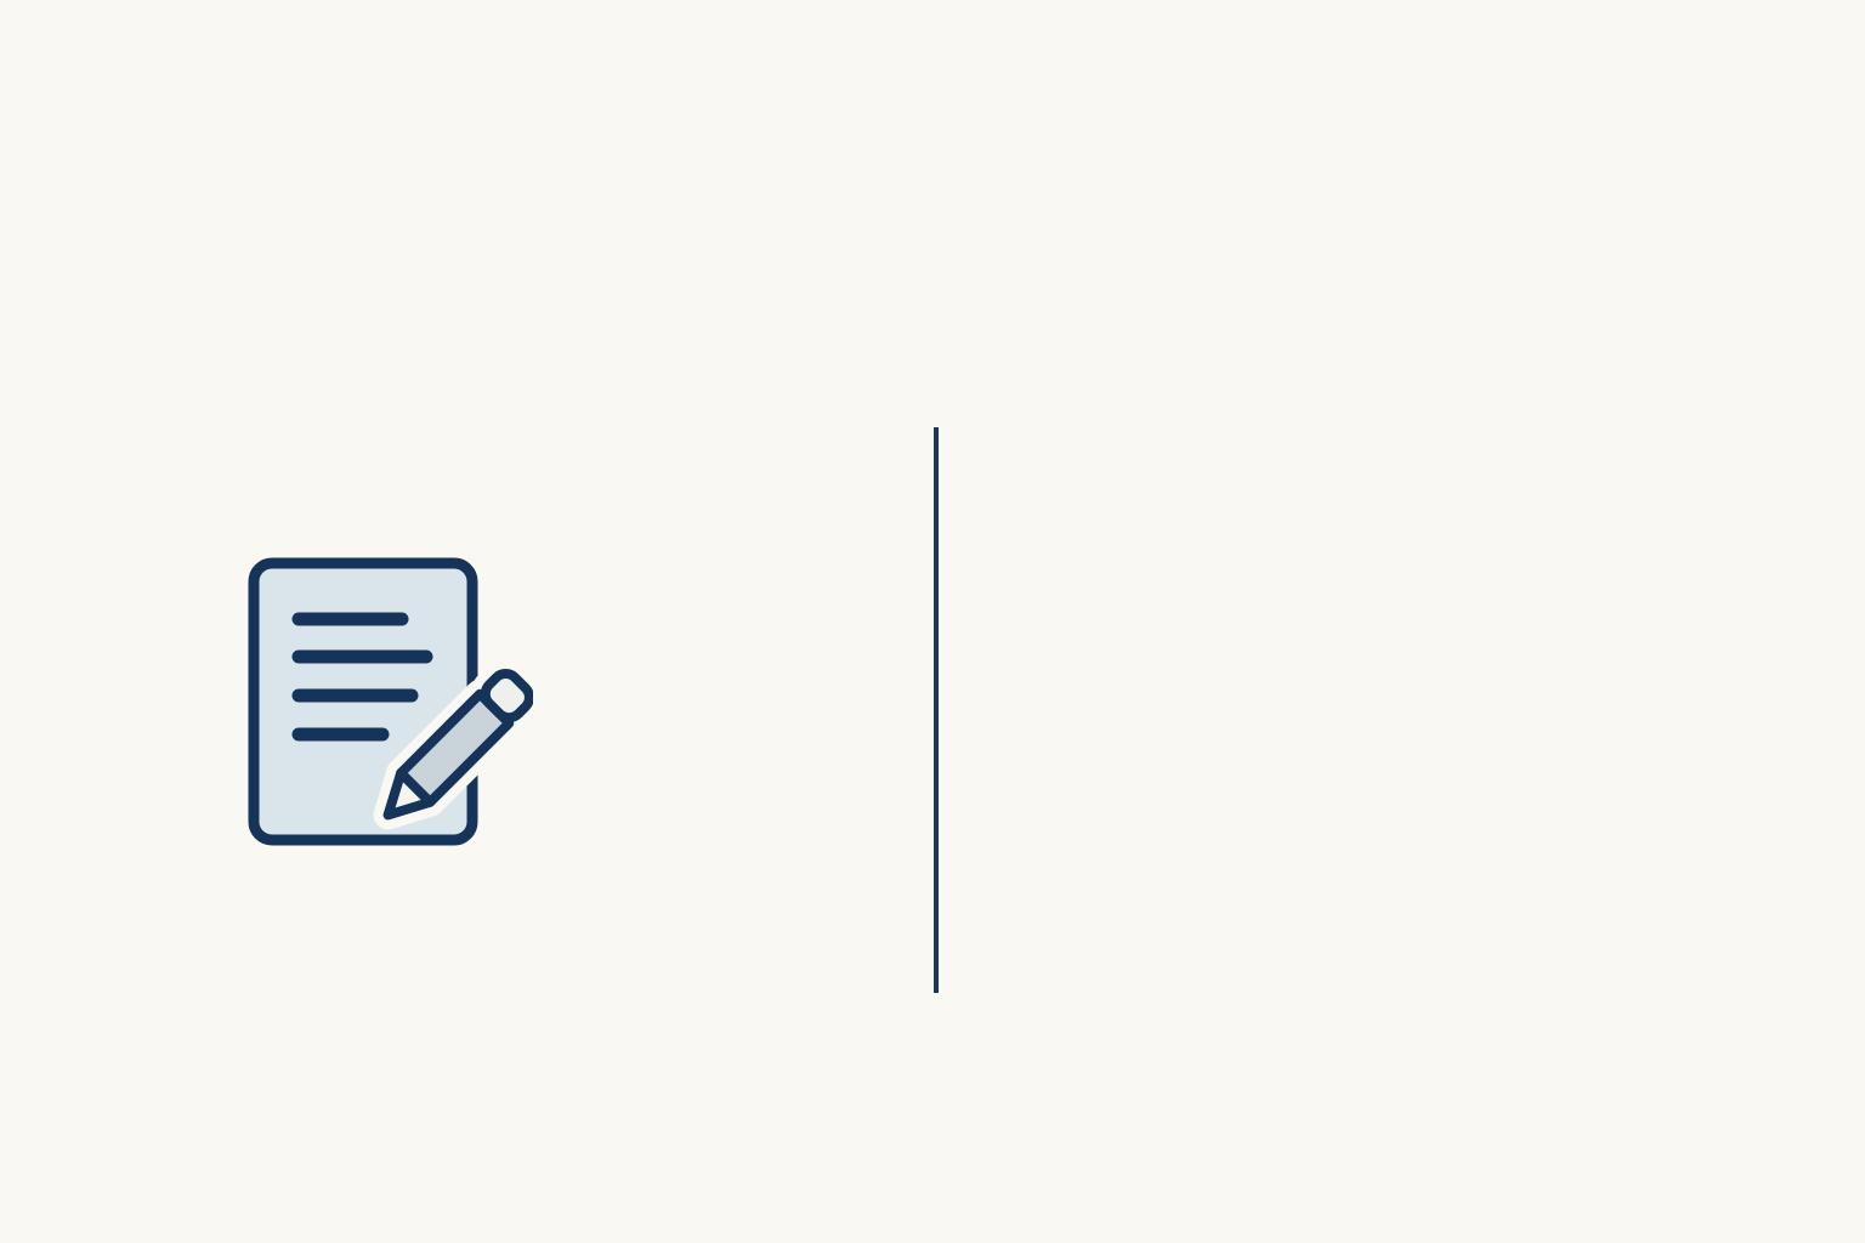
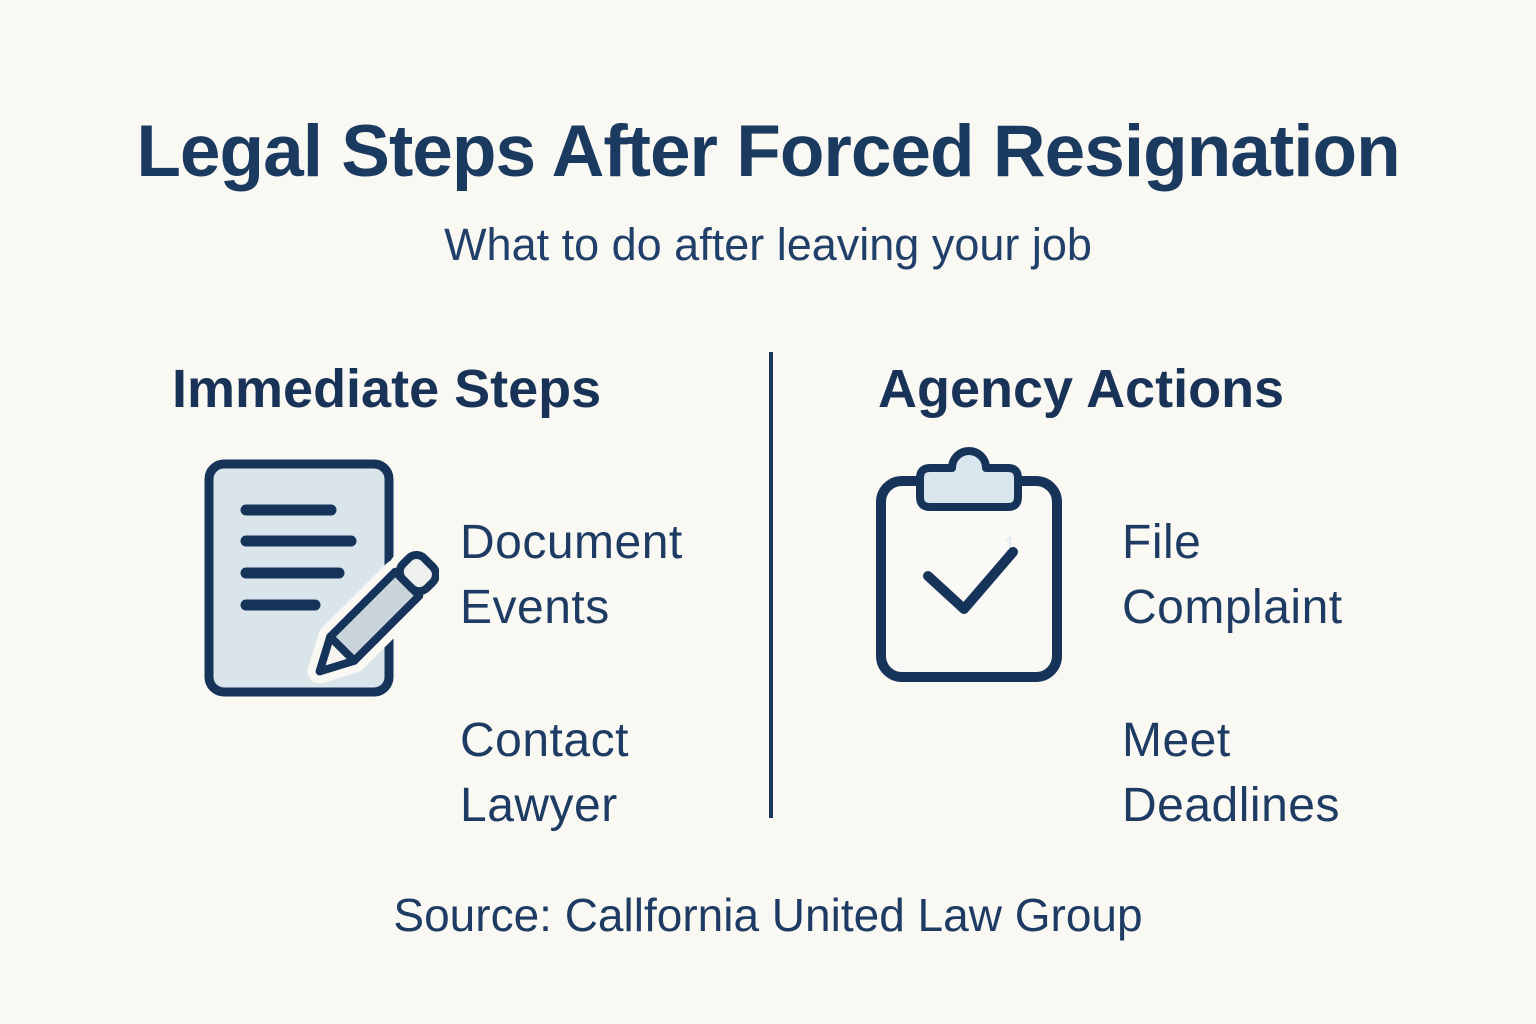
+ Legal Steps After Forced Resignation
+ What to do after leaving your job
+ Immediate Steps
+ Document Events
+ Contact Lawyer
+ Agency Actions
+ 1
+ File Complaint
+ Meet Deadlines
+ Source: Callfornia United Law Group
